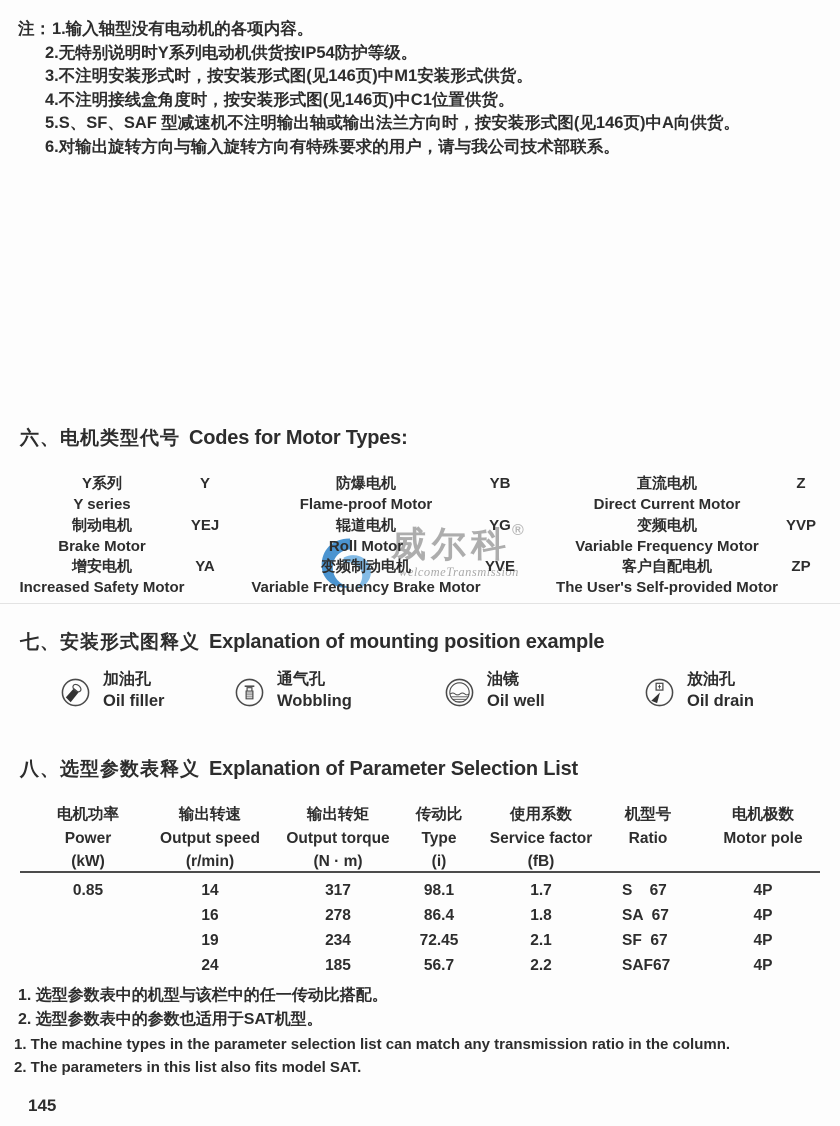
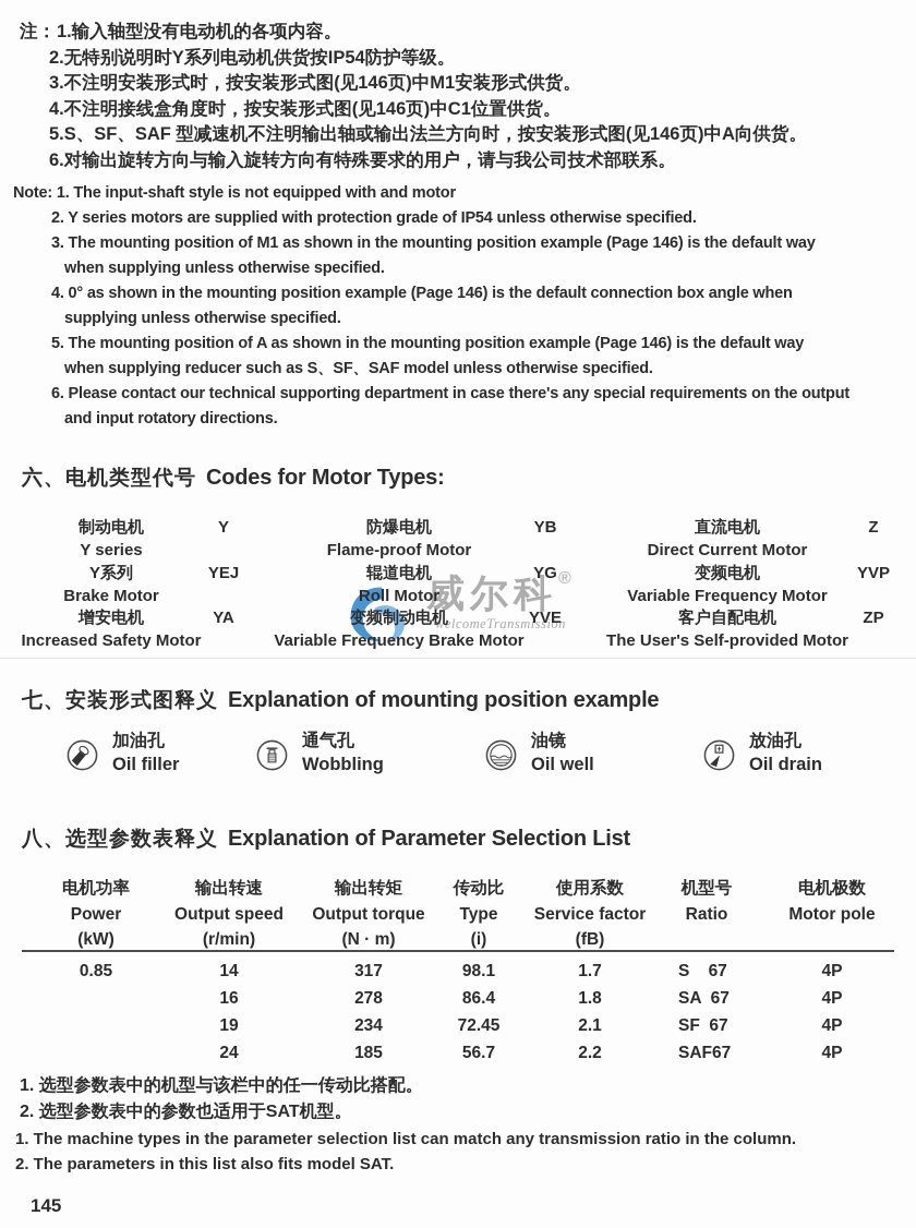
  注：1.输入轴型没有电动机的各项内容。
  2.无特别说明时Y系列电动机供货按IP54防护等级。
  3.不注明安装形式时，按安装形式图(见146页)中M1安装形式供货。
  4.不注明接线盒角度时，按安装形式图(见146页)中C1位置供货。
  5.S、SF、SAF 型减速机不注明输出轴或输出法兰方向时，按安装形式图(见146页)中A向供货。
  6.对输出旋转方向与输入旋转方向有特殊要求的用户，请与我公司技术部联系。
+ Note: 1. The input-shaft style is not equipped with and motor
+ 2. Y series motors are supplied with protection grade of IP54 unless otherwise specified.
+ 3. The mounting position of M1 as shown in the mounting position example (Page 146) is the default way
+ when supplying unless otherwise specified.
+ 4. 0° as shown in the mounting position example (Page 146) is the default connection box angle when
+ supplying unless otherwise specified.
+ 5. The mounting position of A as shown in the mounting position example (Page 146) is the default way
+ when supplying reducer such as S、SF、SAF model unless otherwise specified.
+ 6. Please contact our technical supporting department in case there's any special requirements on the output
+ and input rotatory directions.
  六、电机类型代号 Codes for Motor Types:
  威尔科
  ®
  welcomeTransmission
- Y系列
+ 制动电机
  Y
  Y series
- 制动电机
+ Y系列
  YEJ
  Brake Motor
  增安电机
  YA
  Increased Safety Motor
  防爆电机
  YB
  Flame-proof Motor
  辊道电机
  YG
  Roll Motor
  变频制动电机
  YVE
  Variable Frequency Brake Motor
  直流电机
  Z
  Direct Current Motor
  变频电机
  YVP
  Variable Frequency Motor
  客户自配电机
  ZP
  The User's Self-provided Motor
  七、安装形式图释义 Explanation of mounting position example
  加油孔
  Oil filler
  通气孔
  Wobbling
  油镜
  Oil well
  放油孔
  Oil drain
  八、选型参数表释义 Explanation of Parameter Selection List
  电机功率
  Power
  (kW)
  输出转速
  Output speed
  (r/min)
  输出转矩
  Output torque
  (N · m)
  传动比
  Type
  (i)
  使用系数
  Service factor
  (fB)
  机型号
  Ratio
  电机极数
  Motor pole
  0.85
  14
  317
  98.1
  1.7
  S 67
  4P
  16
  278
  86.4
  1.8
  SA 67
  4P
  19
  234
  72.45
  2.1
  SF 67
  4P
  24
  185
  56.7
  2.2
  SAF67
  4P
  1. 选型参数表中的机型与该栏中的任一传动比搭配。
  2. 选型参数表中的参数也适用于SAT机型。
  1. The machine types in the parameter selection list can match any transmission ratio in the column.
  2. The parameters in this list also fits model SAT.
  145
